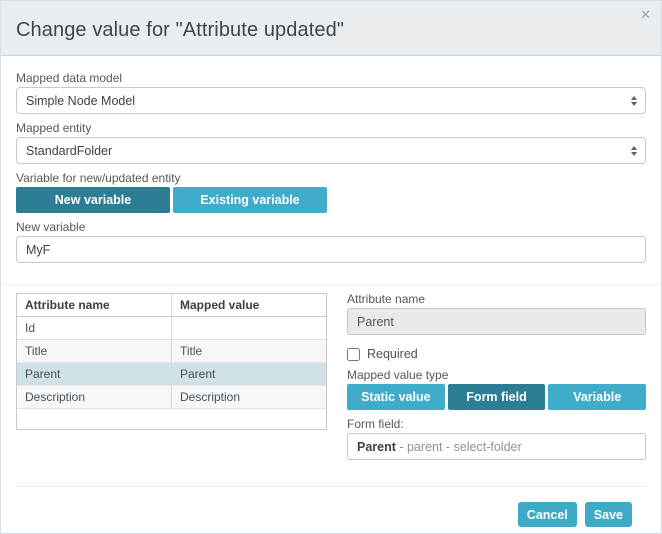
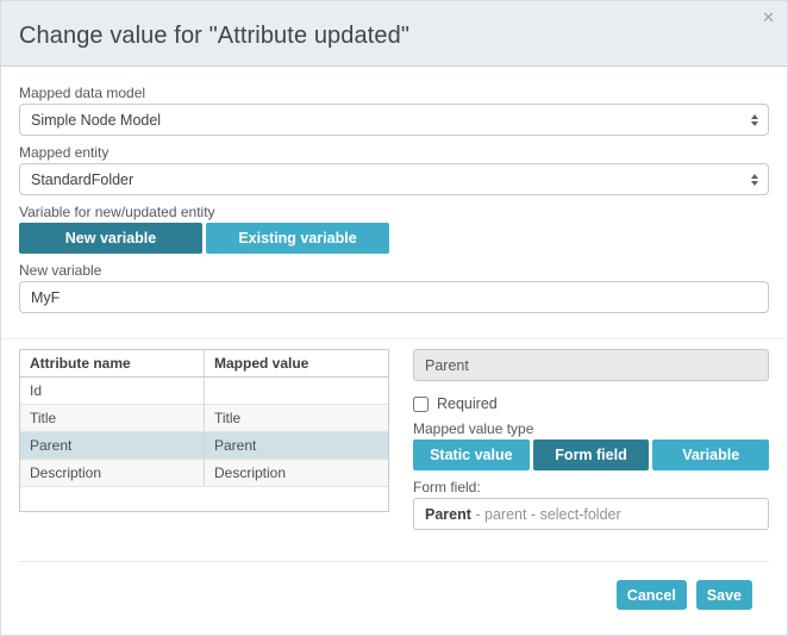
  Change value for "Attribute updated"
  ✕
  Mapped data model
  Simple Node Model
  Mapped entity
  StandardFolder
  Variable for new/updated entity
  New variable
  Existing variable
  New variable
  MyF
  Attribute name	Mapped value
  Id
  Title	Title
  Parent	Parent
  Description	Description
- Attribute name
  Parent
  Required
  Mapped value type
  Static value
  Form field
  Variable
  Form field:
  Parent
  - parent - select-folder
  Cancel
  Save
